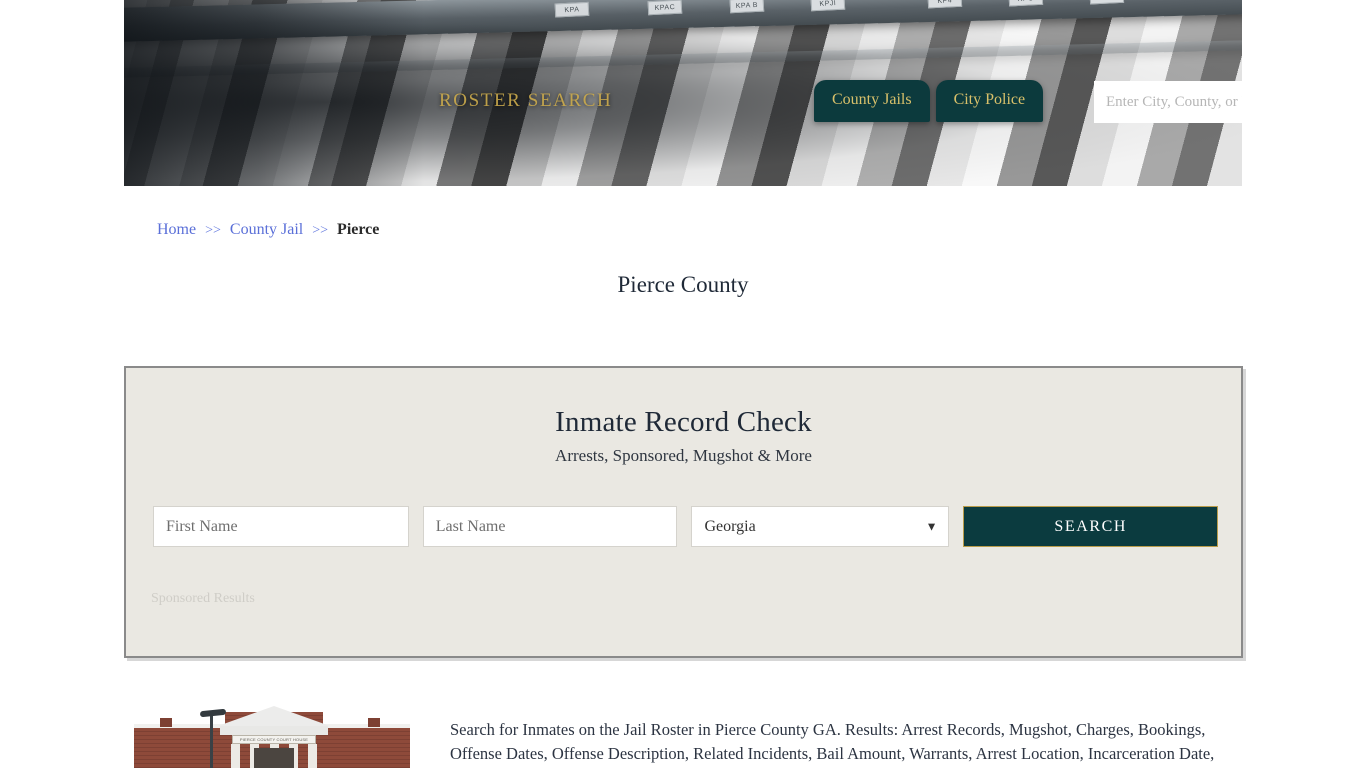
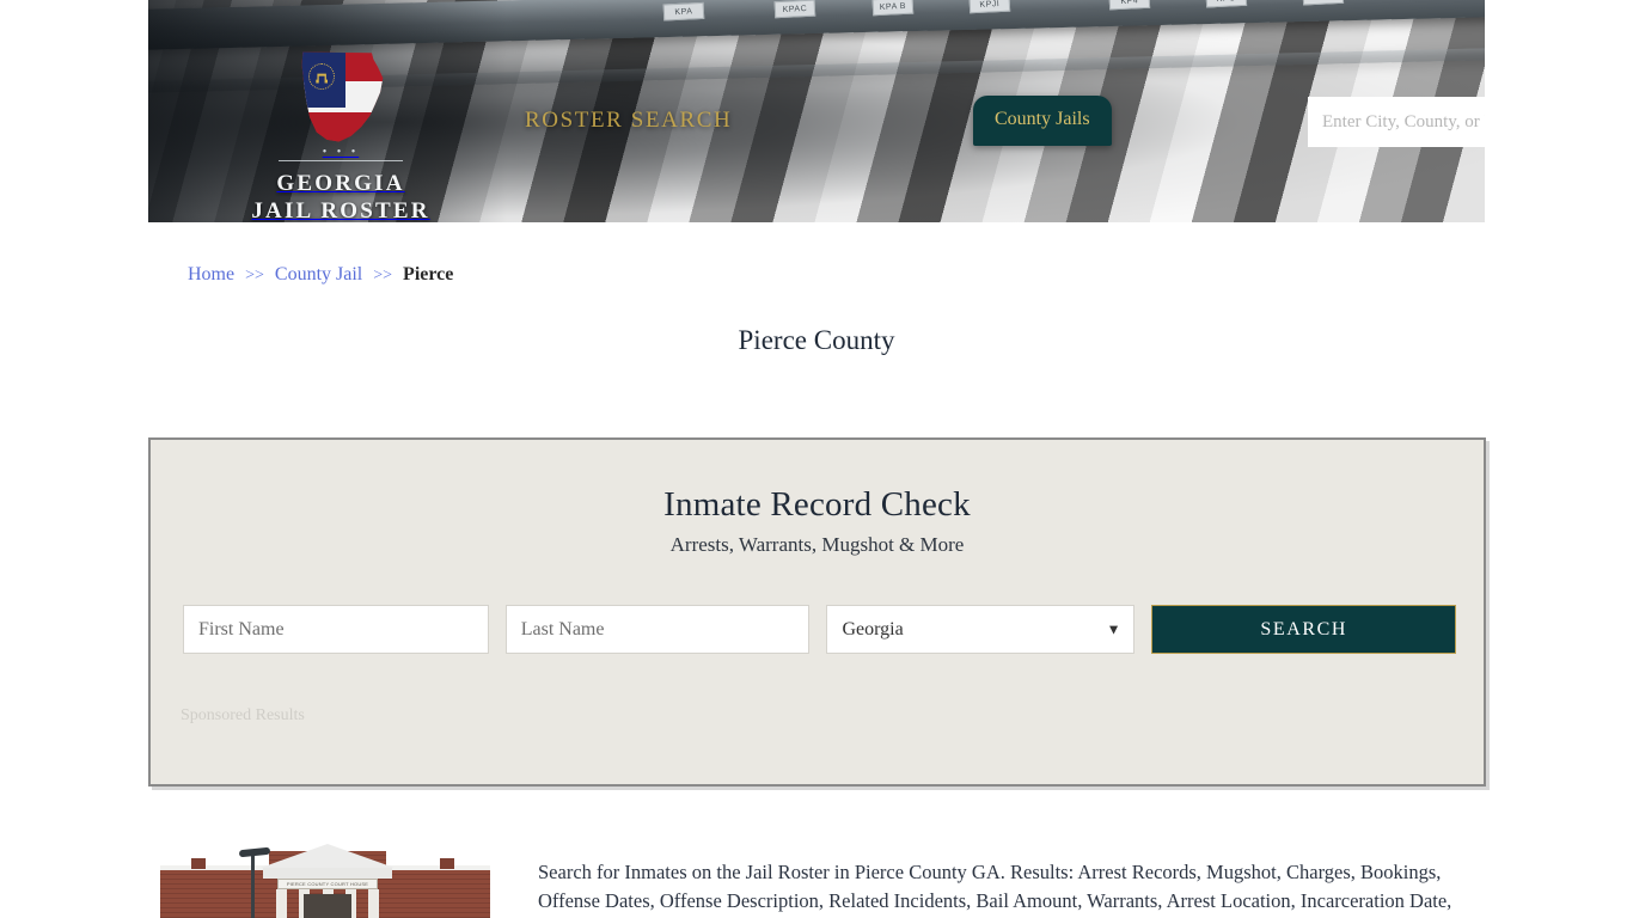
+ • • •
+ GEORGIA
+ JAIL ROSTER
  ROSTER SEARCH
  County Jails
- City Police
  Enter City, County, or
  Home >> County Jail >> Pierce
  Pierce County
  Inmate Record Check
- Arrests, Sponsored, Mugshot & More
+ Arrests, Warrants, Mugshot & More
  First Name
  Last Name
  Georgia
  ▼
  SEARCH
  Sponsored Results
  Search for Inmates on the Jail Roster in Pierce County GA. Results: Arrest Records, Mugshot, Charges, Bookings, Offense Dates, Offense Description, Related Incidents, Bail Amount, Warrants, Arrest Location, Incarceration Date,
